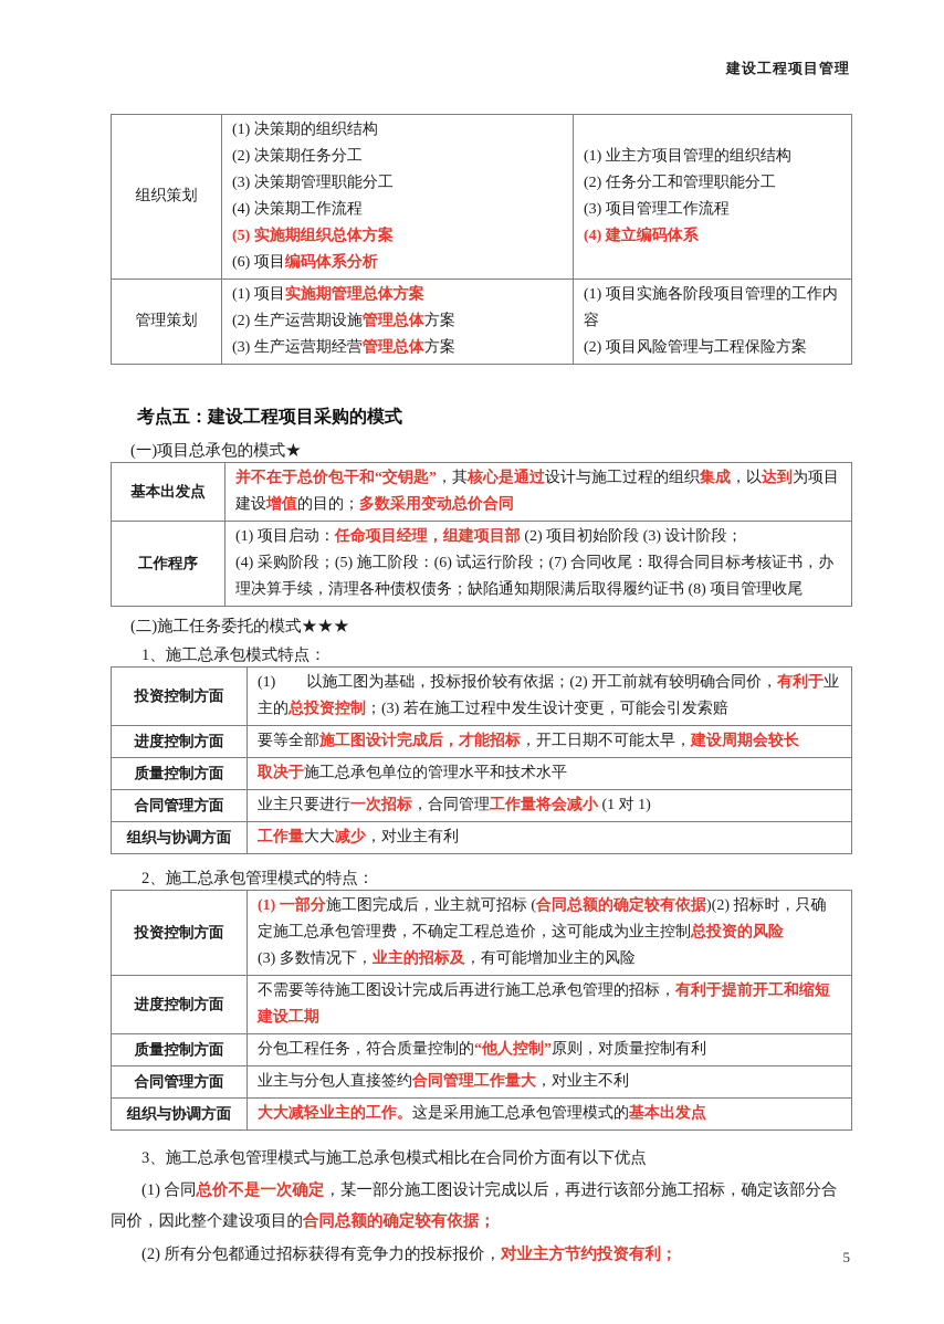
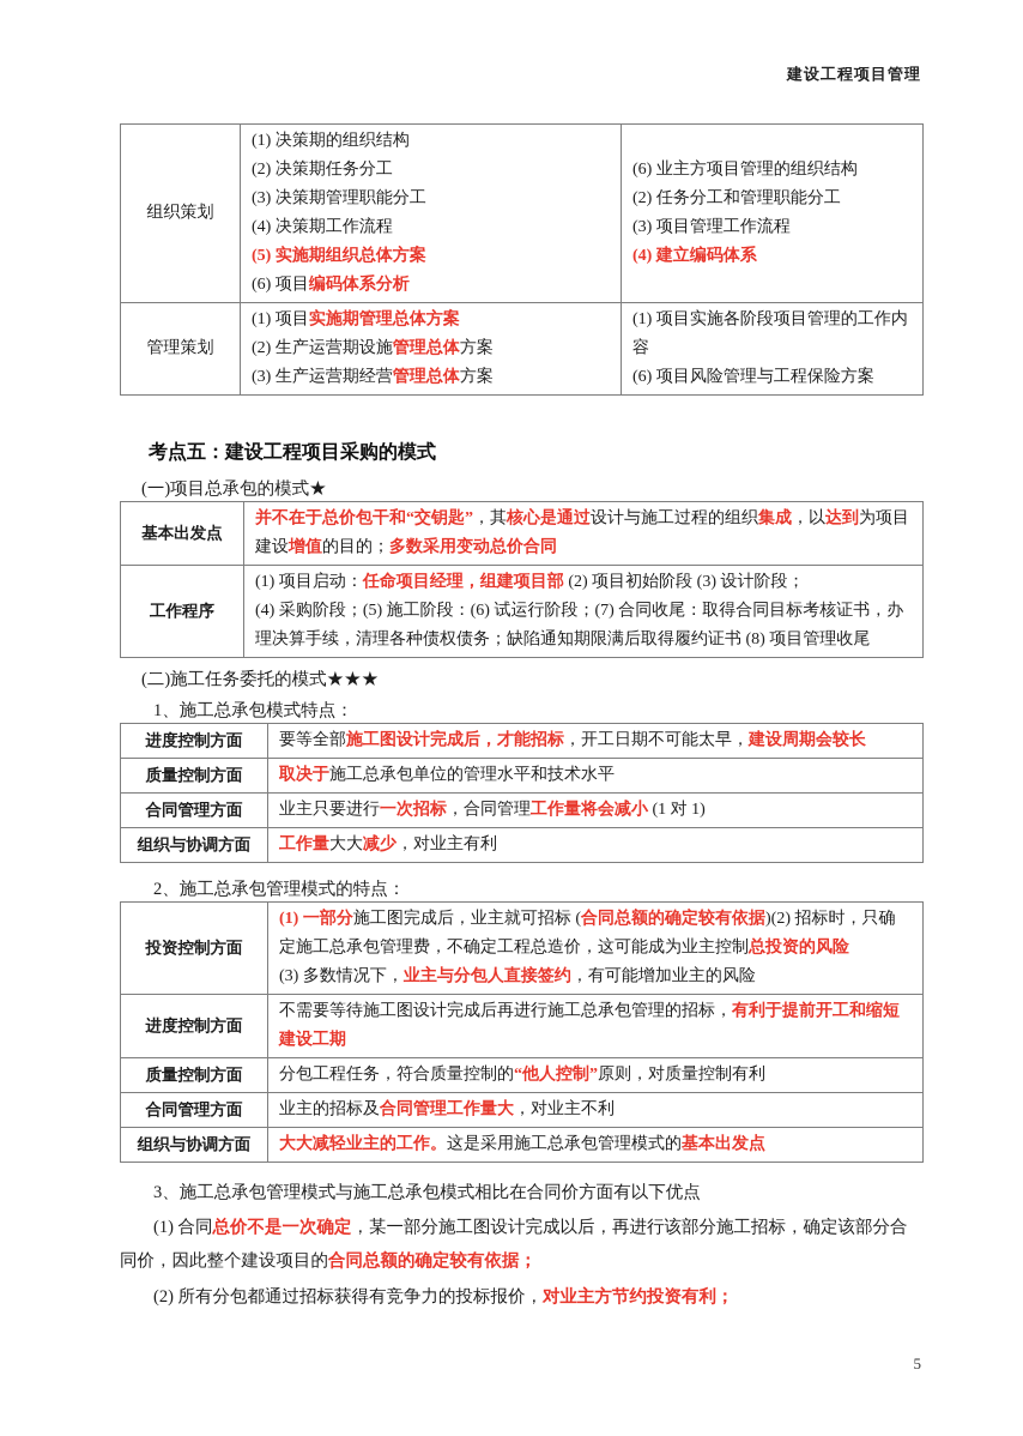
  建设工程项目管理
- 组织策划	(1) 决策期的组织结构(2) 决策期任务分工(3) 决策期管理职能分工(4) 决策期工作流程(5) 实施期组织总体方案(6) 项目编码体系分析	(1) 业主方项目管理的组织结构(2) 任务分工和管理职能分工(3) 项目管理工作流程(4) 建立编码体系
+ 组织策划	(1) 决策期的组织结构(2) 决策期任务分工(3) 决策期管理职能分工(4) 决策期工作流程(5) 实施期组织总体方案(6) 项目编码体系分析	(6) 业主方项目管理的组织结构(2) 任务分工和管理职能分工(3) 项目管理工作流程(4) 建立编码体系
- 管理策划	(1) 项目实施期管理总体方案(2) 生产运营期设施管理总体方案(3) 生产运营期经营管理总体方案	(1) 项目实施各阶段项目管理的工作内容(2) 项目风险管理与工程保险方案
+ 管理策划	(1) 项目实施期管理总体方案(2) 生产运营期设施管理总体方案(3) 生产运营期经营管理总体方案	(1) 项目实施各阶段项目管理的工作内容(6) 项目风险管理与工程保险方案
  考点五：建设工程项目采购的模式
  (一)项目总承包的模式★
  基本出发点	并不在于总价包干和“交钥匙”，其核心是通过设计与施工过程的组织集成，以达到为项目建设增值的目的；多数采用变动总价合同
  工作程序	(1) 项目启动：任命项目经理，组建项目部 (2) 项目初始阶段 (3) 设计阶段；(4) 采购阶段；(5) 施工阶段：(6) 试运行阶段；(7) 合同收尾：取得合同目标考核证书，办理决算手续，清理各种债权债务；缺陷通知期限满后取得履约证书 (8) 项目管理收尾
  (二)施工任务委托的模式★★★
  1、施工总承包模式特点：
- 投资控制方面	(1) 以施工图为基础，投标报价较有依据；(2) 开工前就有较明确合同价，有利于业主的总投资控制；(3) 若在施工过程中发生设计变更，可能会引发索赔
  进度控制方面	要等全部施工图设计完成后，才能招标，开工日期不可能太早，建设周期会较长
  质量控制方面	取决于施工总承包单位的管理水平和技术水平
  合同管理方面	业主只要进行一次招标，合同管理工作量将会减小 (1 对 1)
  组织与协调方面	工作量大大减少，对业主有利
  2、施工总承包管理模式的特点：
- 投资控制方面	(1) 一部分施工图完成后，业主就可招标 (合同总额的确定较有依据)(2) 招标时，只确定施工总承包管理费，不确定工程总造价，这可能成为业主控制总投资的风险(3) 多数情况下，业主的招标及，有可能增加业主的风险
+ 投资控制方面	(1) 一部分施工图完成后，业主就可招标 (合同总额的确定较有依据)(2) 招标时，只确定施工总承包管理费，不确定工程总造价，这可能成为业主控制总投资的风险(3) 多数情况下，业主与分包人直接签约，有可能增加业主的风险
  进度控制方面	不需要等待施工图设计完成后再进行施工总承包管理的招标，有利于提前开工和缩短建设工期
  质量控制方面	分包工程任务，符合质量控制的“他人控制”原则，对质量控制有利
- 合同管理方面	业主与分包人直接签约合同管理工作量大，对业主不利
+ 合同管理方面	业主的招标及合同管理工作量大，对业主不利
  组织与协调方面	大大减轻业主的工作。这是采用施工总承包管理模式的基本出发点
  3、施工总承包管理模式与施工总承包模式相比在合同价方面有以下优点
  (1) 合同总价不是一次确定，某一部分施工图设计完成以后，再进行该部分施工招标，确定该部分合同价，因此整个建设项目的合同总额的确定较有依据；
  (2) 所有分包都通过招标获得有竞争力的投标报价，对业主方节约投资有利；
  5
